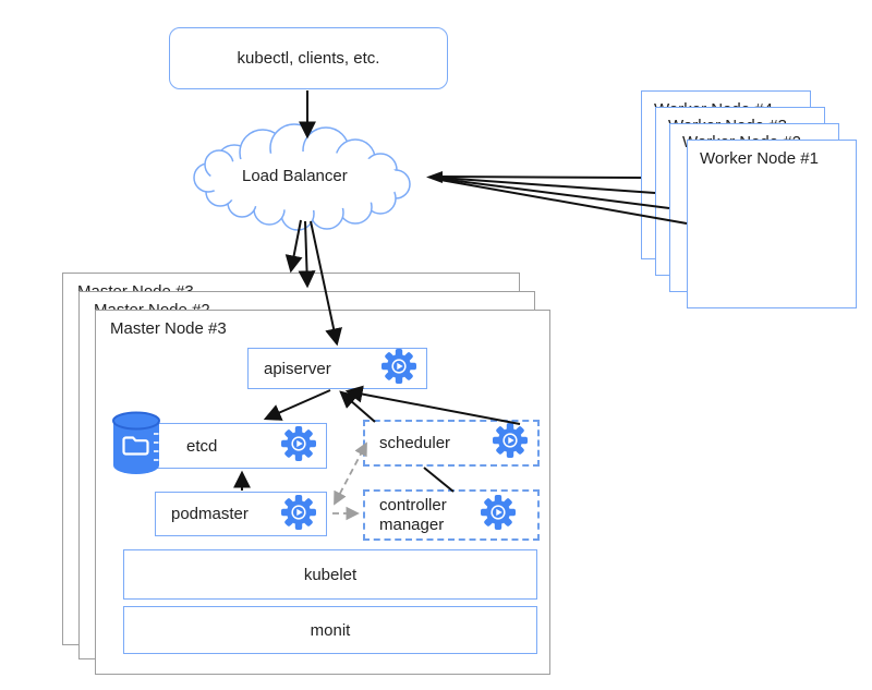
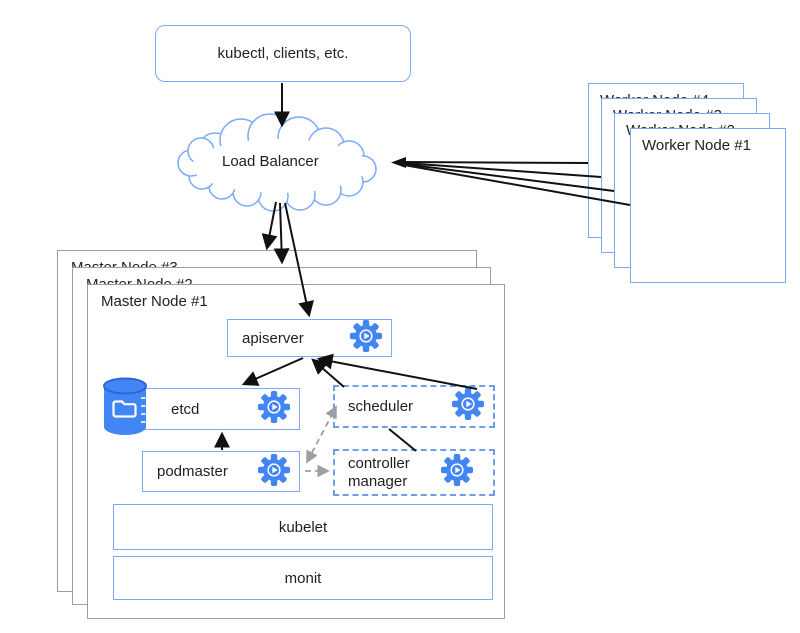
  Worker Node #1
- Master Node #3
+ Master Node #1
  kubectl, clients, etc.
  apiserver
  etcd
  scheduler
  podmaster
  controller manager
  kubelet
  monit
  Load Balancer
